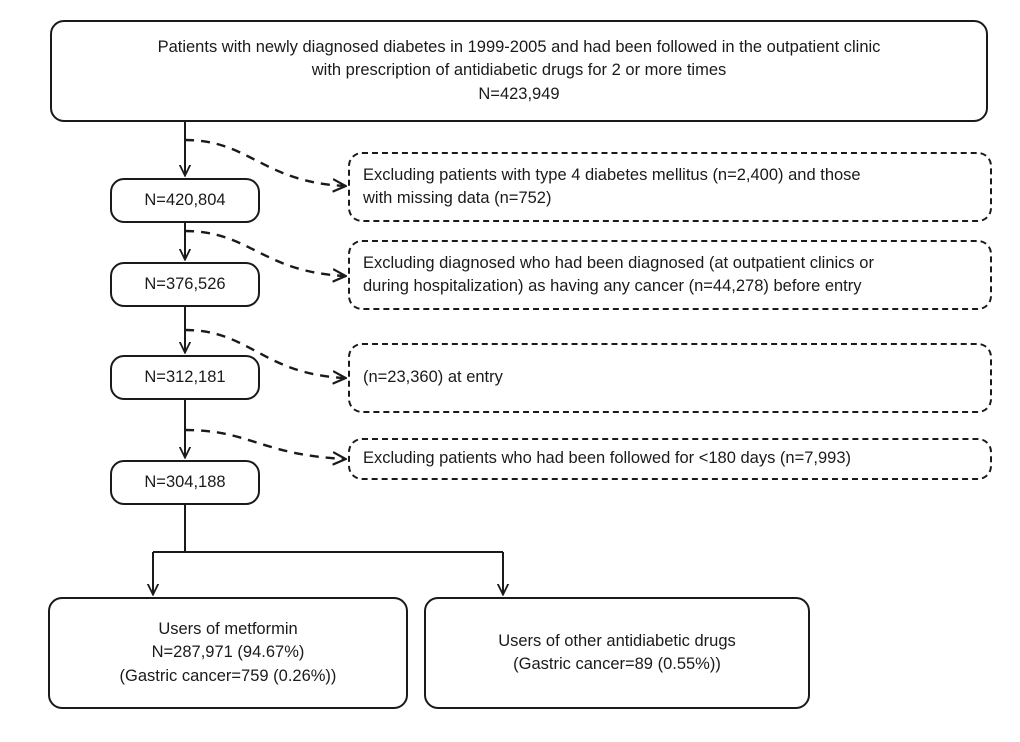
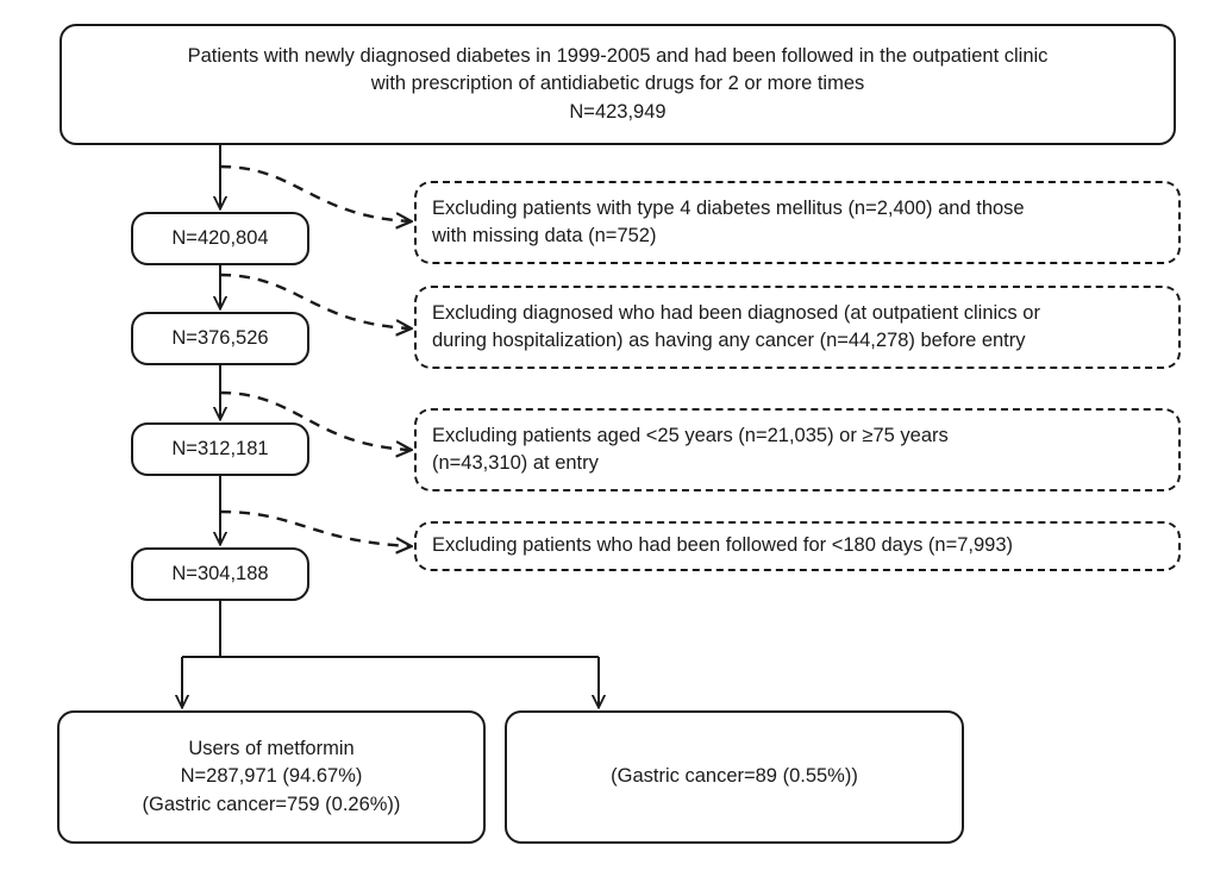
  Patients with newly diagnosed diabetes in 1999-2005 and had been followed in the outpatient clinic
  with prescription of antidiabetic drugs for 2 or more times
  N=423,949
  N=420,804
  N=376,526
  N=312,181
  N=304,188
  Excluding patients with type 4 diabetes mellitus (n=2,400) and those
  with missing data (n=752)
  Excluding diagnosed who had been diagnosed (at outpatient clinics or
  during hospitalization) as having any cancer (n=44,278) before entry
+ Excluding patients aged <25 years (n=21,035) or ≥75 years
- (n=23,360) at entry
+ (n=43,310) at entry
  Excluding patients who had been followed for <180 days (n=7,993)
  Users of metformin
  N=287,971 (94.67%)
  (Gastric cancer=759 (0.26%))
- Users of other antidiabetic drugs
  (Gastric cancer=89 (0.55%))
